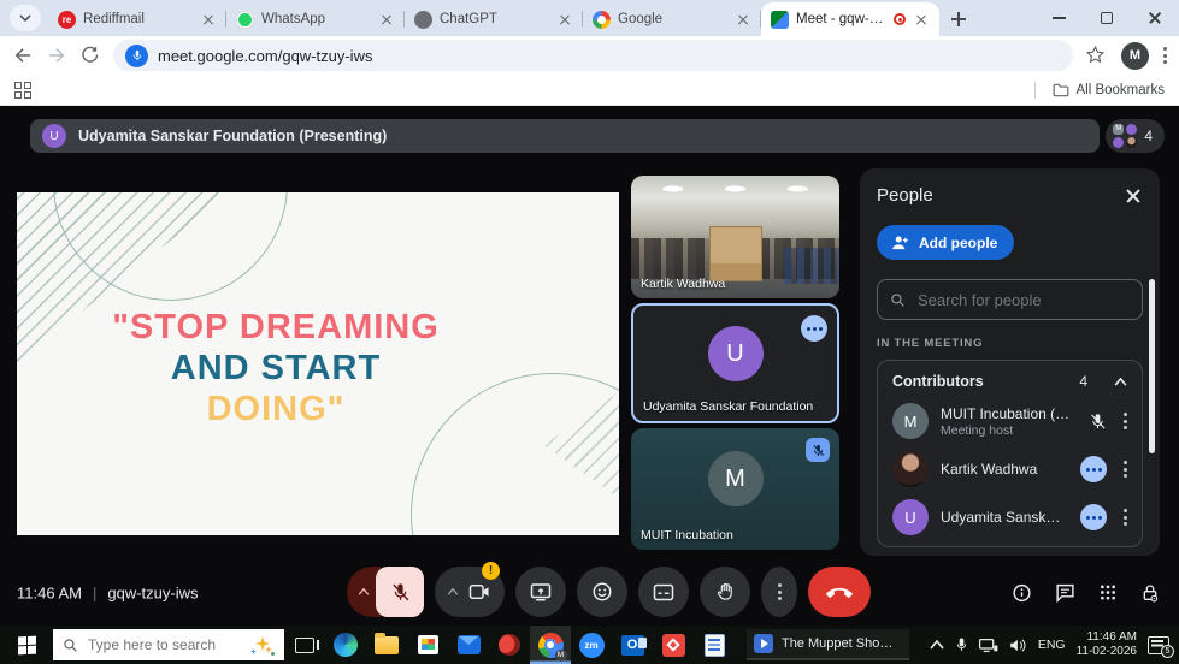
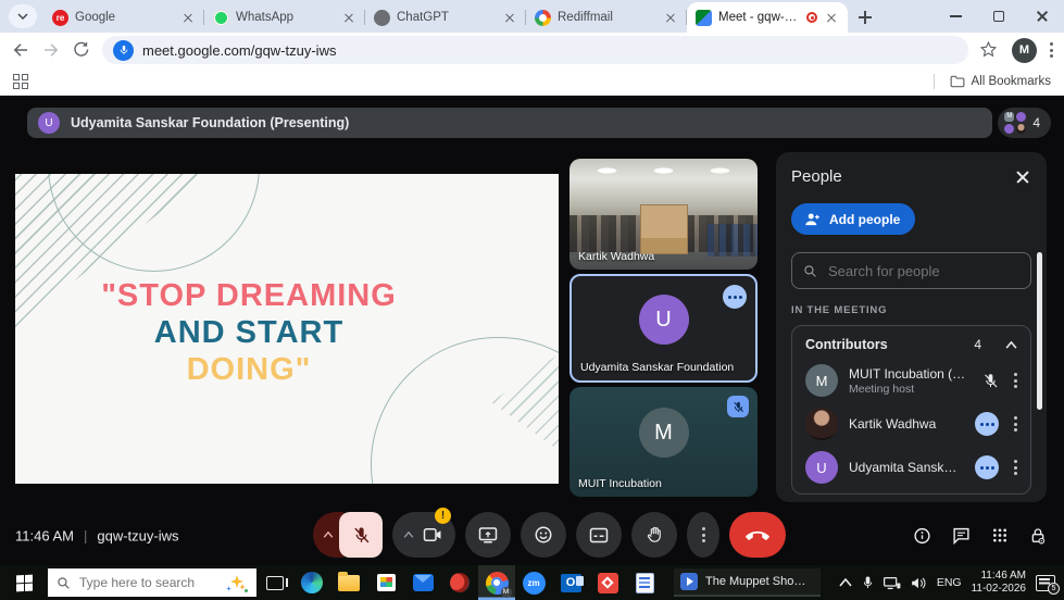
  re
- Rediffmail
+ Google
  WhatsApp
  ChatGPT
- Google
+ Rediffmail
  Meet - gqw-tzu
  meet.google.com/gqw-tzuy-iws
  M
  All Bookmarks
  U
  Udyamita Sanskar Foundation (Presenting)
  4
  "STOP DREAMING
  AND START
  DOING"
  Kartik Wadhwa
  U
  Udyamita Sanskar Foundation
  M
  MUIT Incubation
  People
  Add people
  Search for people
  IN THE MEETING
  Contributors
  4
  M
  MUIT Incubation (You
  Meeting host
  Kartik Wadhwa
  U
  Udyamita Sanskar F
  11:46 AM
  |
  gqw-tzuy-iws
  !
  Type here to search
  zm
  O
  The Muppet Show o
  ENG
  11:46 AM
  11-02-2026
